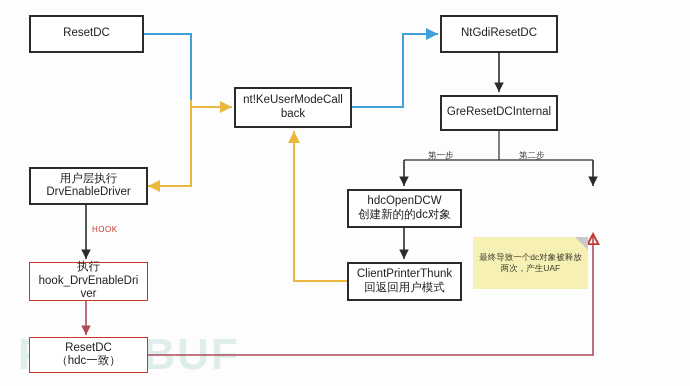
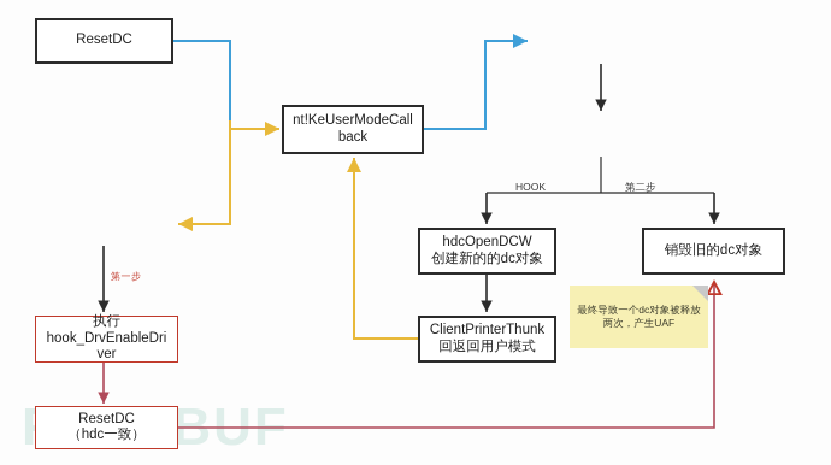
  ResetDC
  nt!KeUserModeCall
  back
- NtGdiResetDC
- GreResetDCInternal
- 用户层执行
- DrvEnableDriver
  执行
  hook_DrvEnableDri
  ver
  ResetDC
  （hdc一致）
  hdcOpenDCW
  创建新的的dc对象
  ClientPrinterThunk
  回返回用户模式
+ 销毁旧的dc对象
  最终导致一个dc对象被释放两次，产生UAF
- 第一步
+ HOOK
  第二步
- HOOK
+ 第一步
